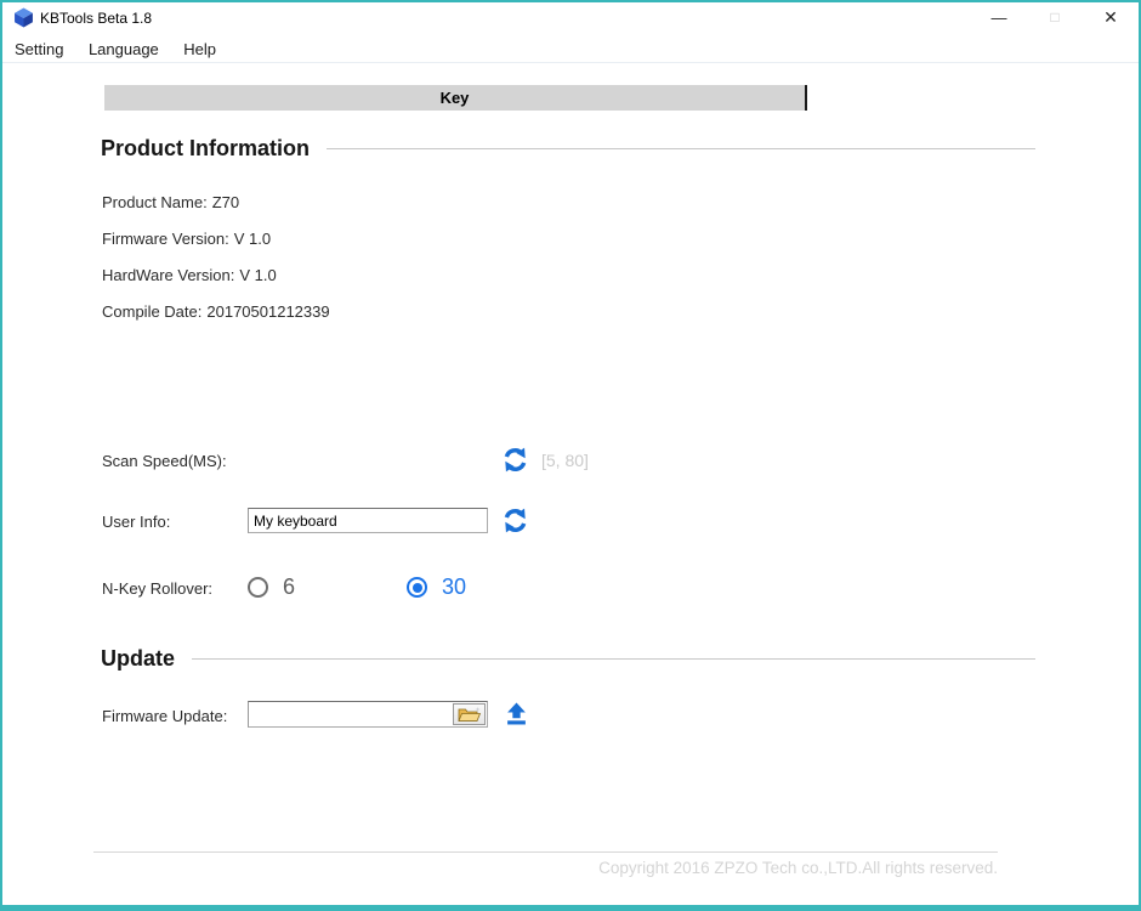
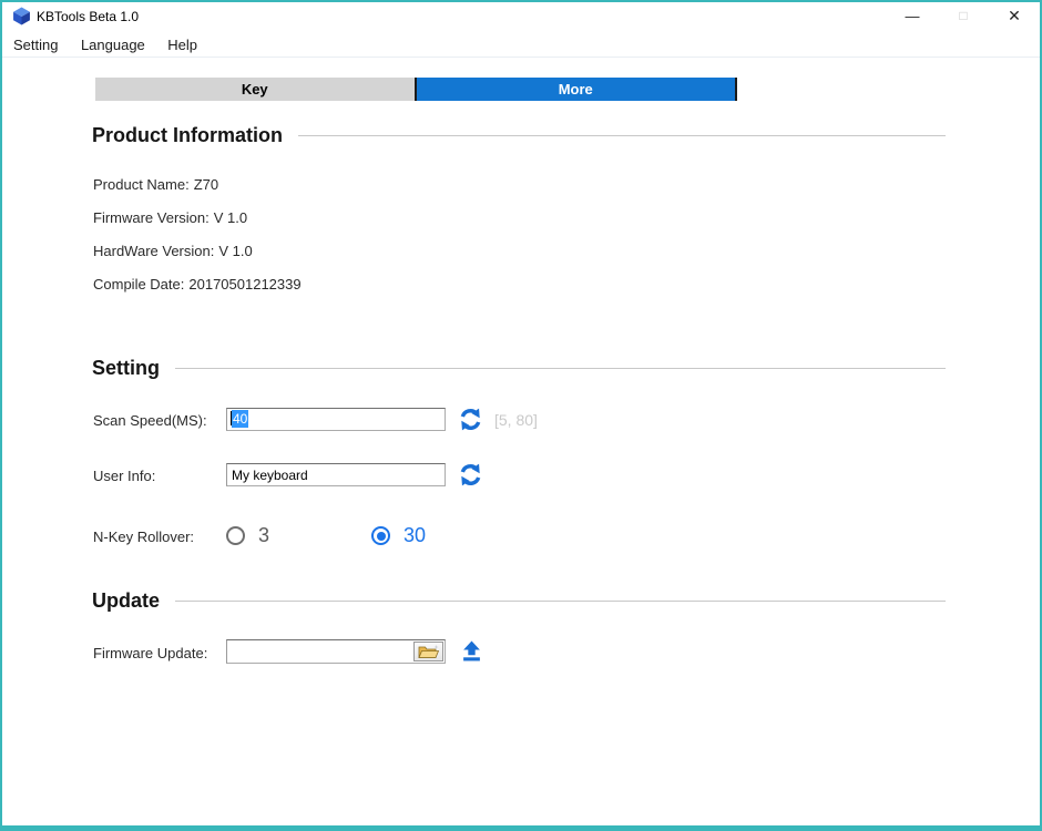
- KBTools Beta 1.8
+ KBTools Beta 1.0
  —
  □
  ✕
  Setting Language Help
  Key
+ More
  Product Information
  Product Name: Z70
  Firmware Version: V 1.0
  HardWare Version: V 1.0
  Compile Date: 20170501212339
+ Setting
  Scan Speed(MS):
+ 40
  [5, 80]
  User Info:
  My keyboard
  N-Key Rollover:
- 6
+ 3
  30
  Update
  Firmware Update:
- Copyright 2016 ZPZO Tech co.,LTD.All rights reserved.
